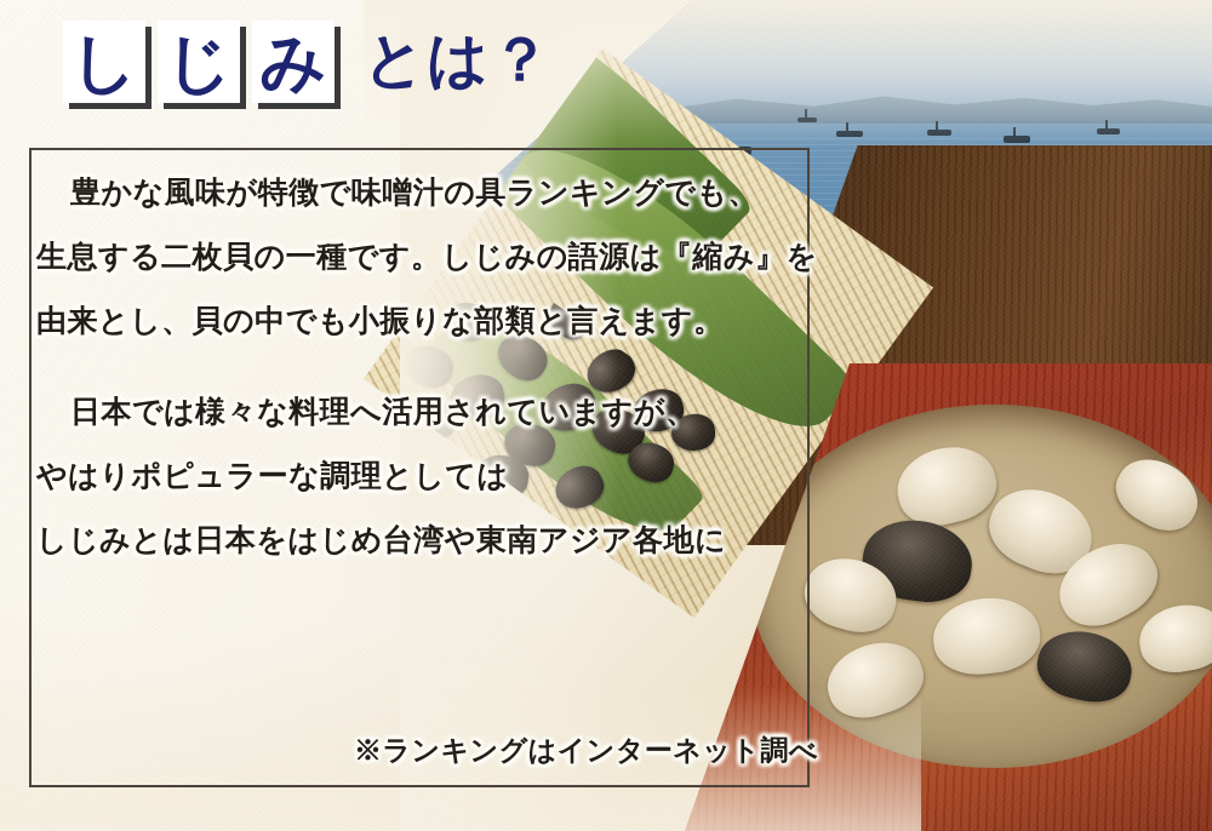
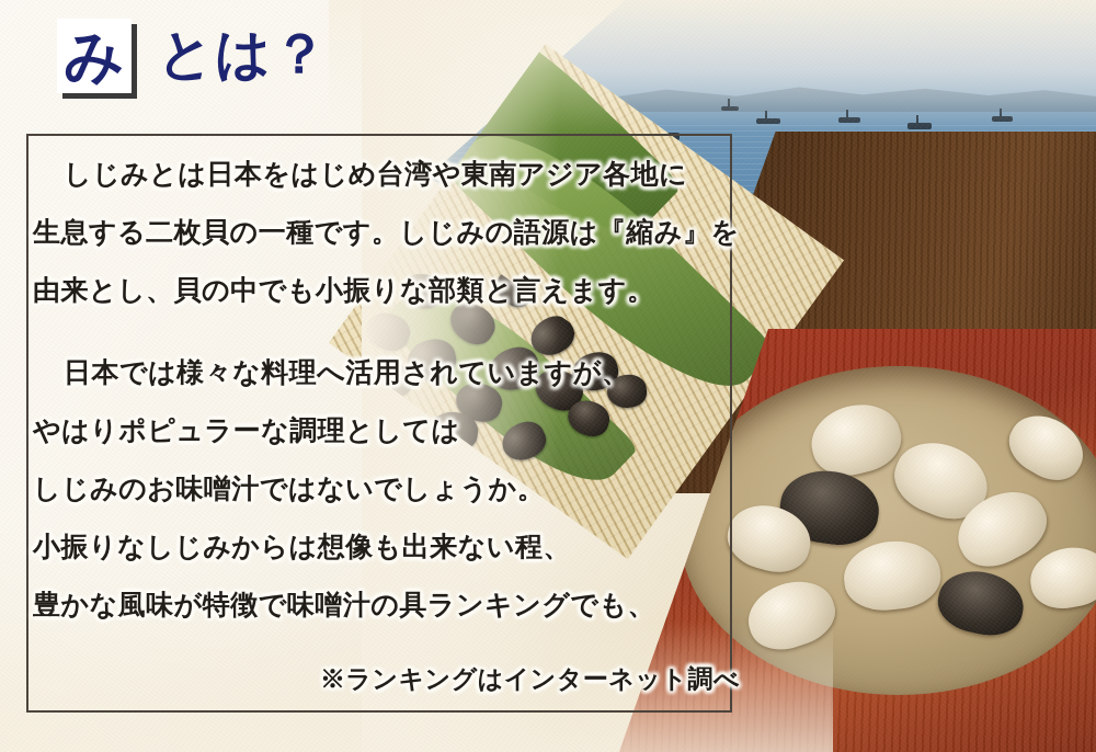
- し
- じ
  み
  とは？
- 豊かな風味が特徴で味噌汁の具ランキングでも、
+ しじみとは日本をはじめ台湾や東南アジア各地に
  生息する二枚貝の一種です。しじみの語源は『縮み』を
  由来とし、貝の中でも小振りな部類と言えます。
  日本では様々な料理へ活用されていますが、
  やはりポピュラーな調理としては
+ しじみのお味噌汁ではないでしょうか。
+ 小振りなしじみからは想像も出来ない程、
- しじみとは日本をはじめ台湾や東南アジア各地に
+ 豊かな風味が特徴で味噌汁の具ランキングでも、
  ※ランキングはインターネット調べ
